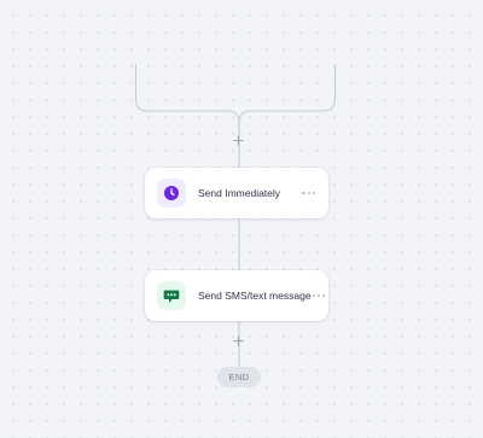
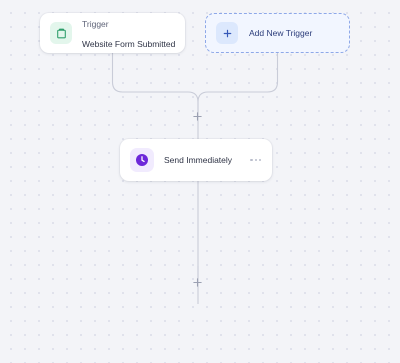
+ Trigger
+ Website Form Submitted
+ Add New Trigger
  Send Immediately
- Send SMS/text message
- END
